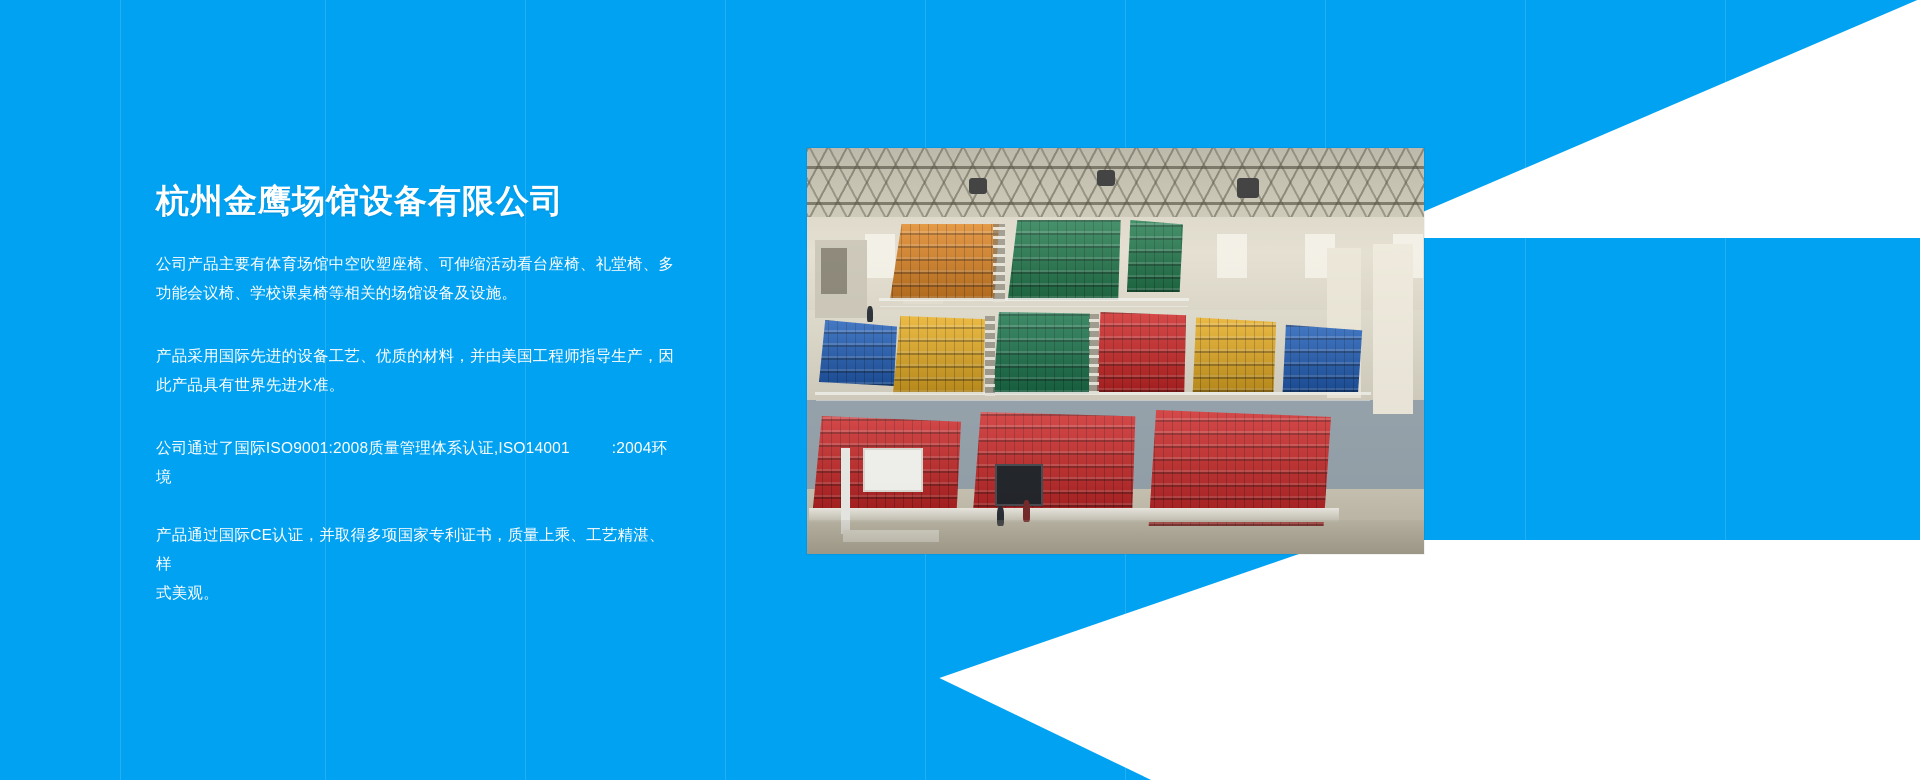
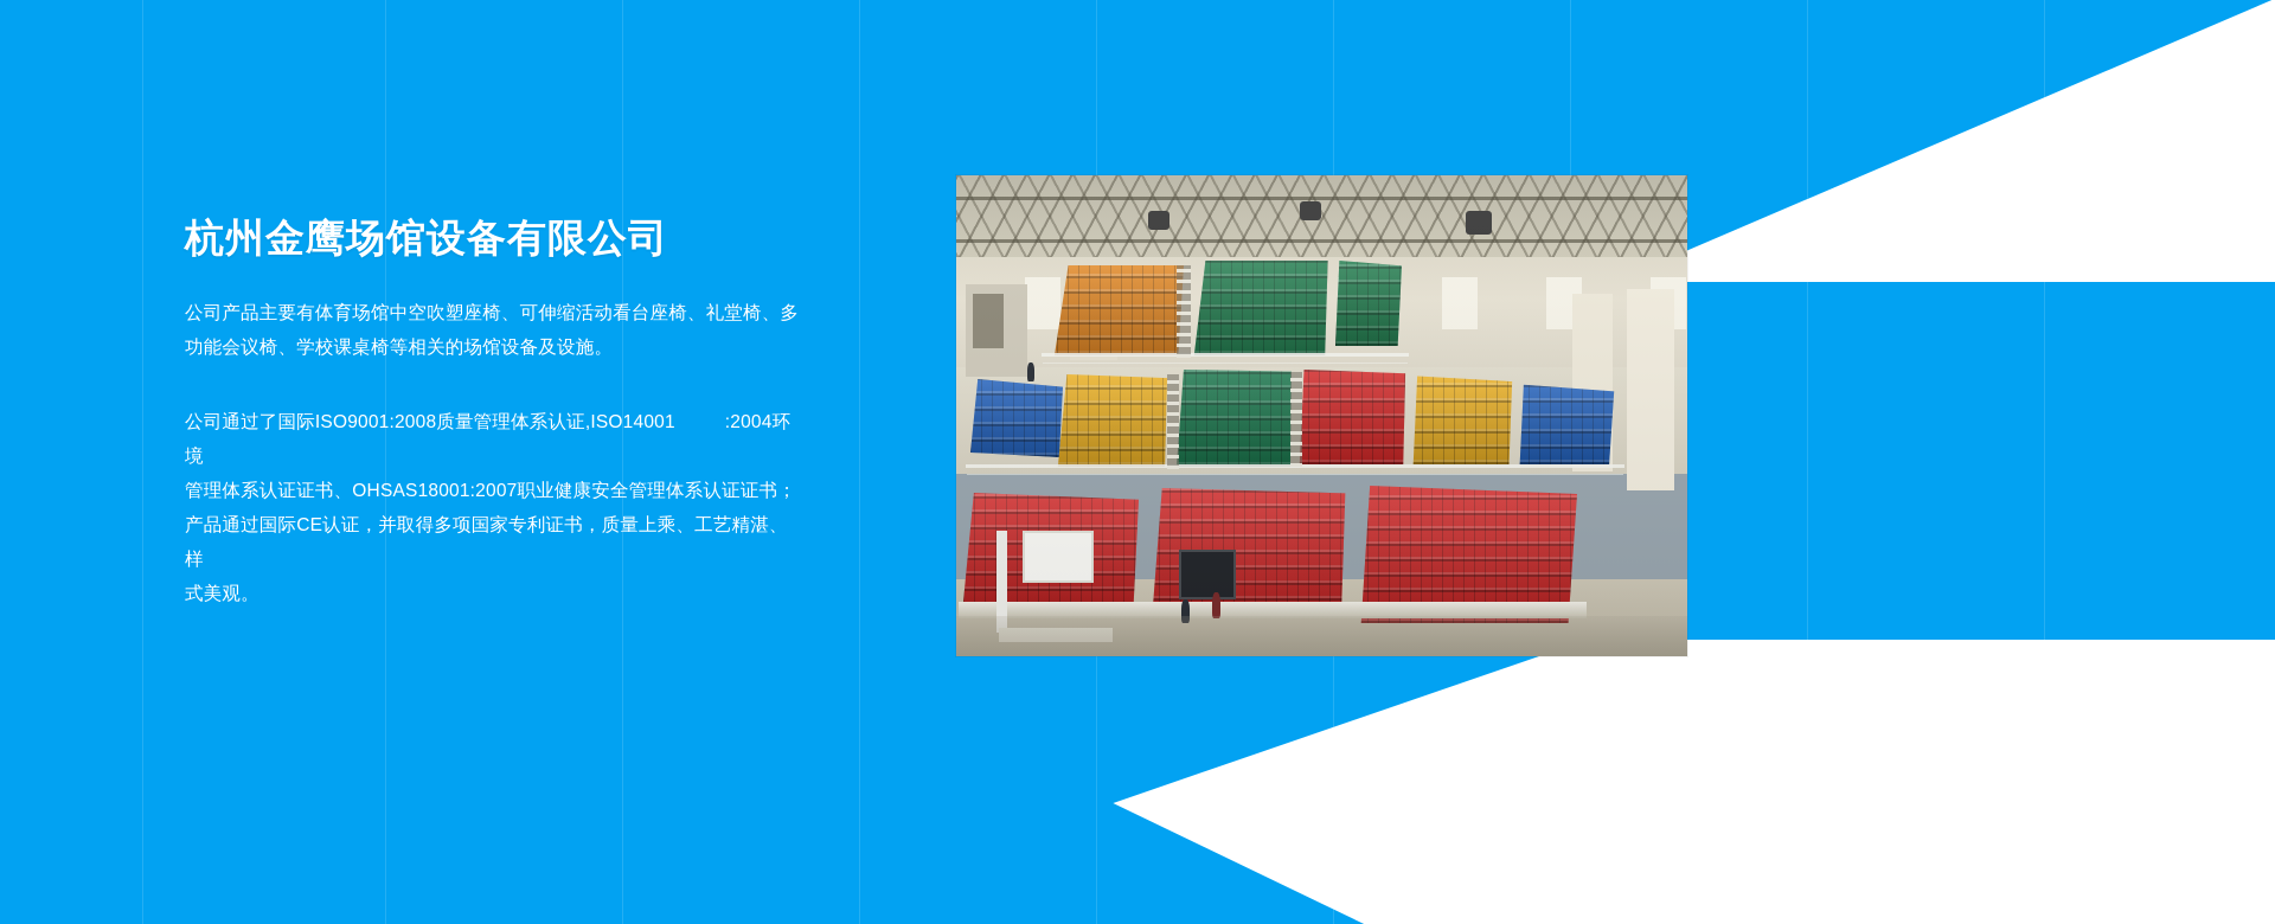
  杭州金鹰场馆设备有限公司
  公司产品主要有体育场馆中空吹塑座椅、可伸缩活动看台座椅、礼堂椅、多功能会议椅、学校课桌椅等相关的场馆设备及设施。
- 产品采用国际先进的设备工艺、优质的材料，并由美国工程师指导生产，因此产品具有世界先进水准。
  公司通过了国际ISO9001:2008质量管理体系认证,ISO14001 :2004环境
+ 管理体系认证证书、OHSAS18001:2007职业健康安全管理体系认证证书；
  产品通过国际CE认证，并取得多项国家专利证书，质量上乘、工艺精湛、样
  式美观。
